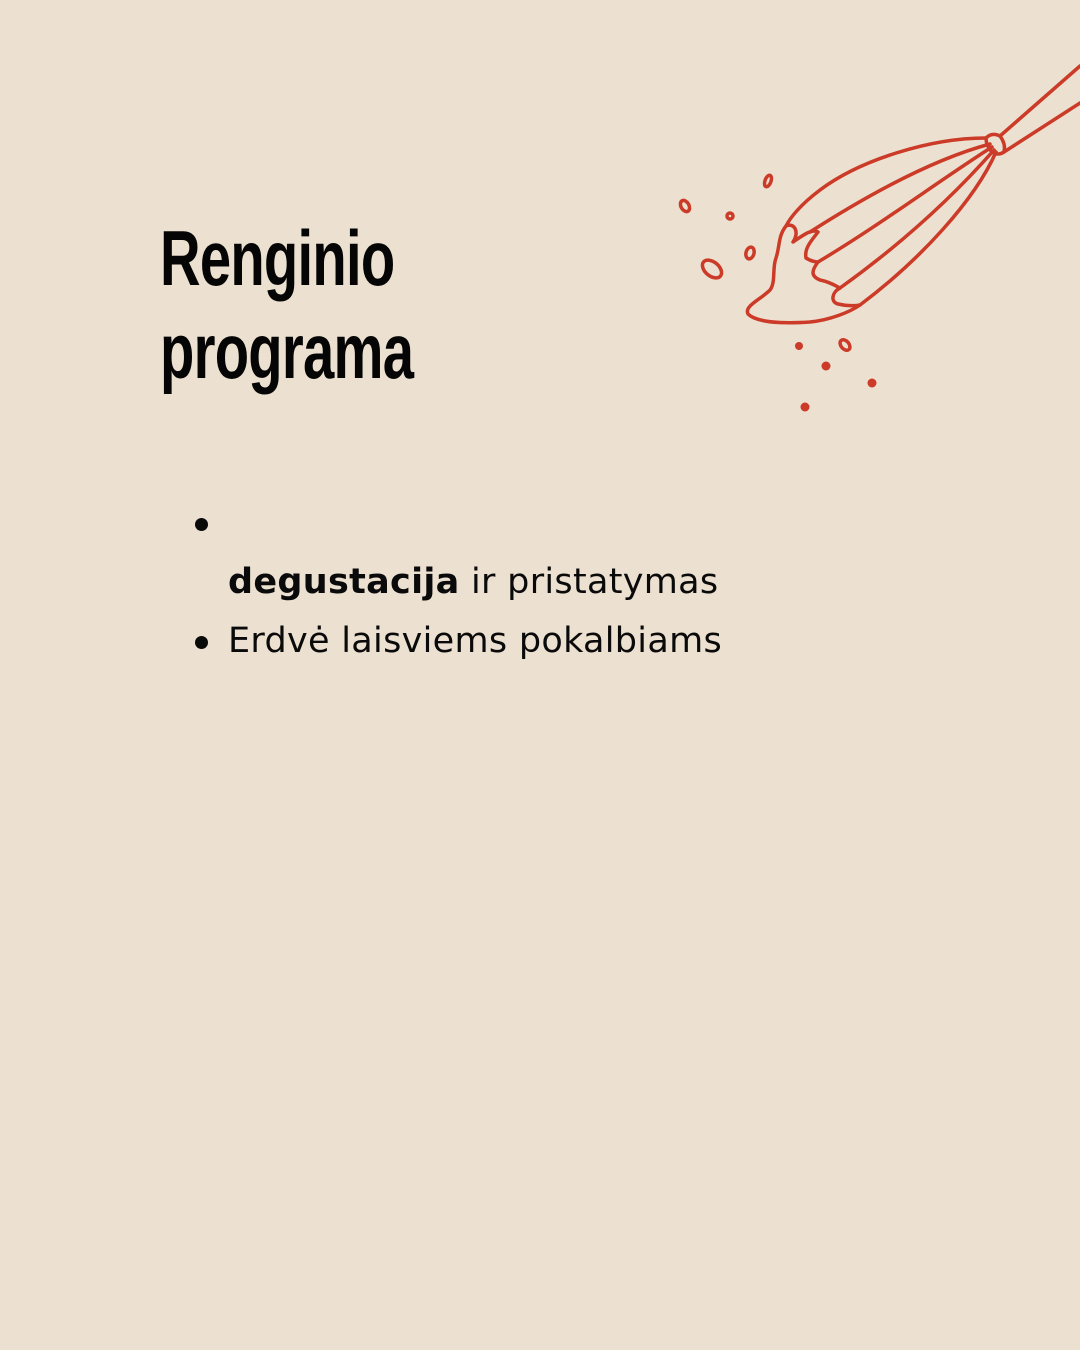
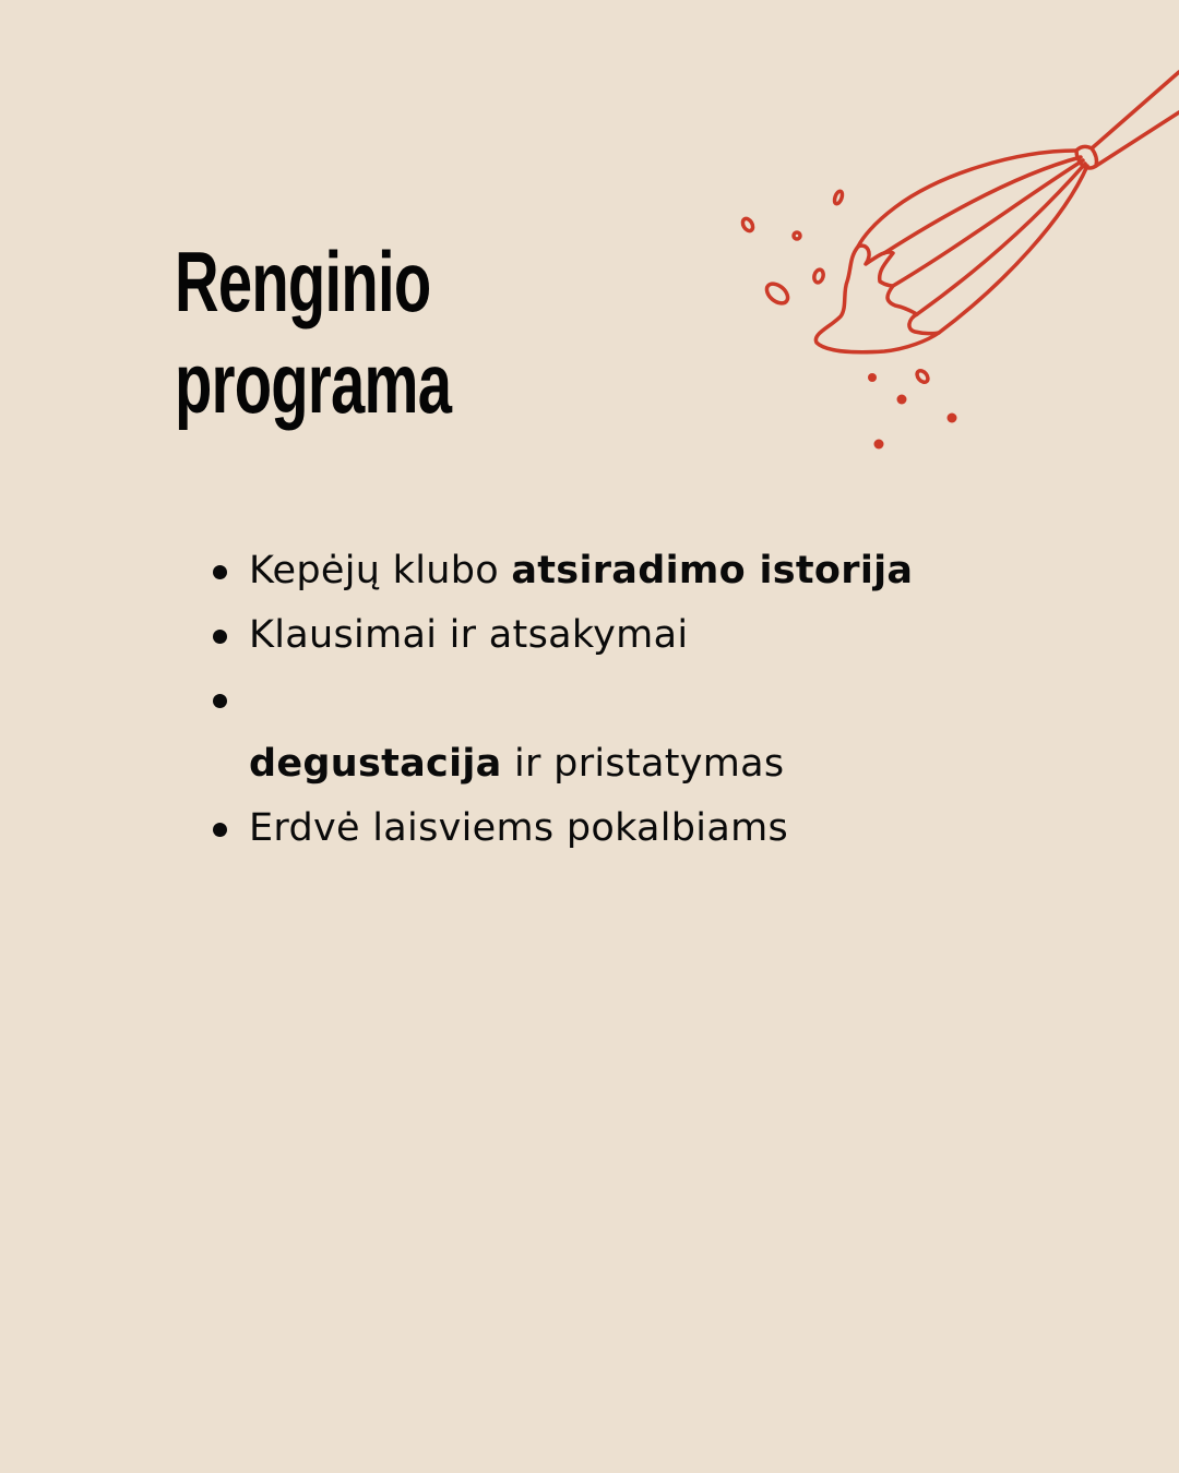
  Renginio
  programa
+ Kepėjų klubo atsiradimo istorija
+ Klausimai ir atsakymai
  degustacija ir pristatymas
  Erdvė laisviems pokalbiams
